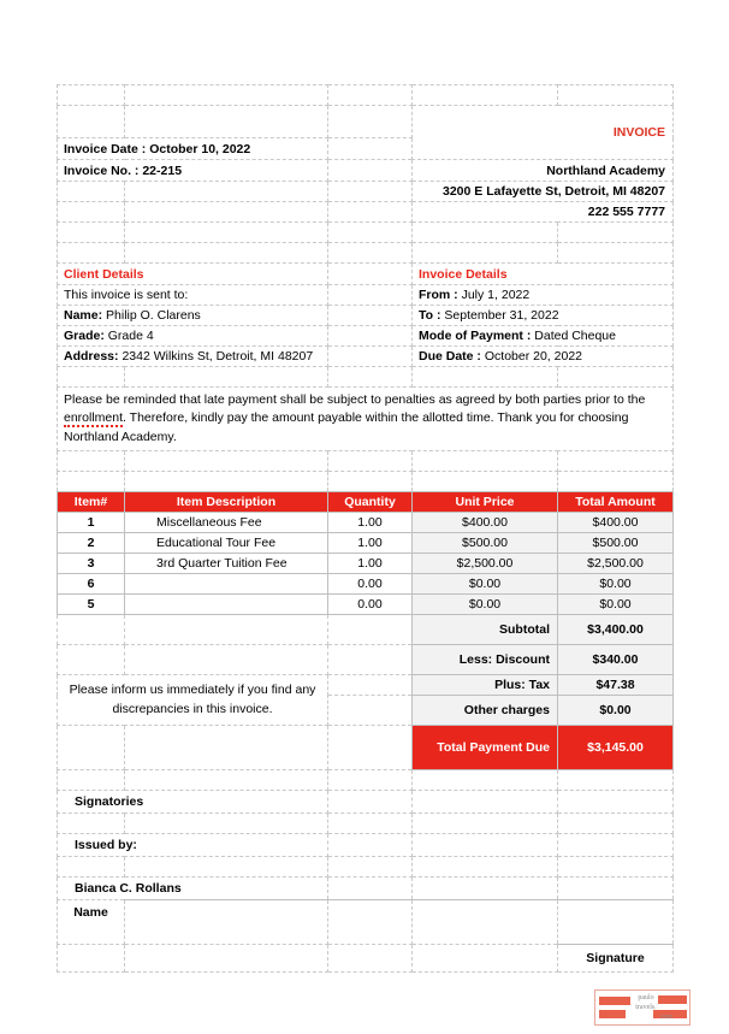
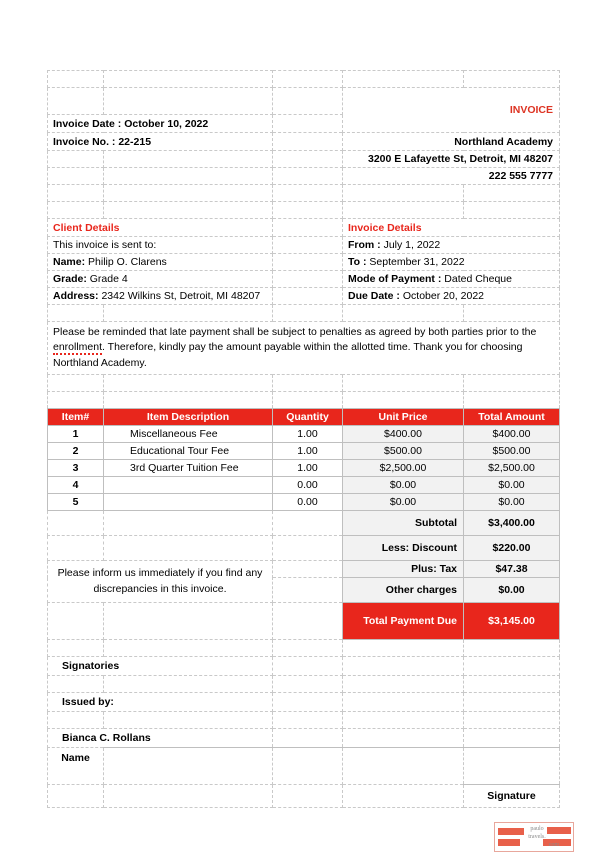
  			INVOICE
  Invoice Date : October 10, 2022
  Invoice No. : 22-215		Northland Academy
  			3200 E Lafayette St, Detroit, MI 48207
  			222 555 7777
  Client Details		Invoice Details
  This invoice is sent to:		From : July 1, 2022
  Name: Philip O. Clarens		To : September 31, 2022
  Grade: Grade 4		Mode of Payment : Dated Cheque
  Address: 2342 Wilkins St, Detroit, MI 48207		Due Date : October 20, 2022
  Please be reminded that late payment shall be subject to penalties as agreed by both parties prior to the enrollment. Therefore, kindly pay the amount payable within the allotted time. Thank you for choosing Northland Academy.
  Item#	Item Description	Quantity	Unit Price	Total Amount
  1	Miscellaneous Fee	1.00	$400.00	$400.00
  2	Educational Tour Fee	1.00	$500.00	$500.00
  3	3rd Quarter Tuition Fee	1.00	$2,500.00	$2,500.00
- 6		0.00	$0.00	$0.00
+ 4		0.00	$0.00	$0.00
  5		0.00	$0.00	$0.00
  			Subtotal	$3,400.00
- 			Less: Discount	$340.00
+ 			Less: Discount	$220.00
  Please inform us immediately if you find any discrepancies in this invoice.		Plus: Tax	$47.38
  	Other charges	$0.00
  			Total Payment Due	$3,145.00
  Signatories
  Issued by:
  Bianca C. Rollans
  Name
  				Signature
